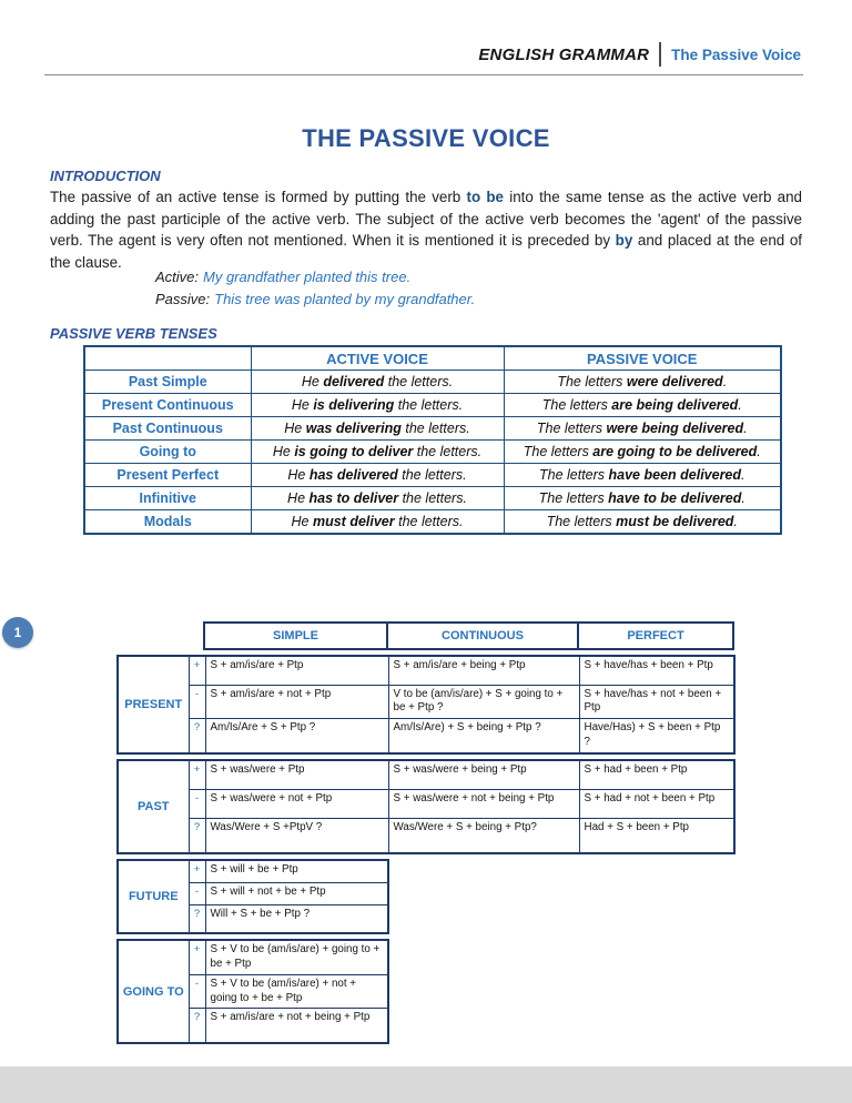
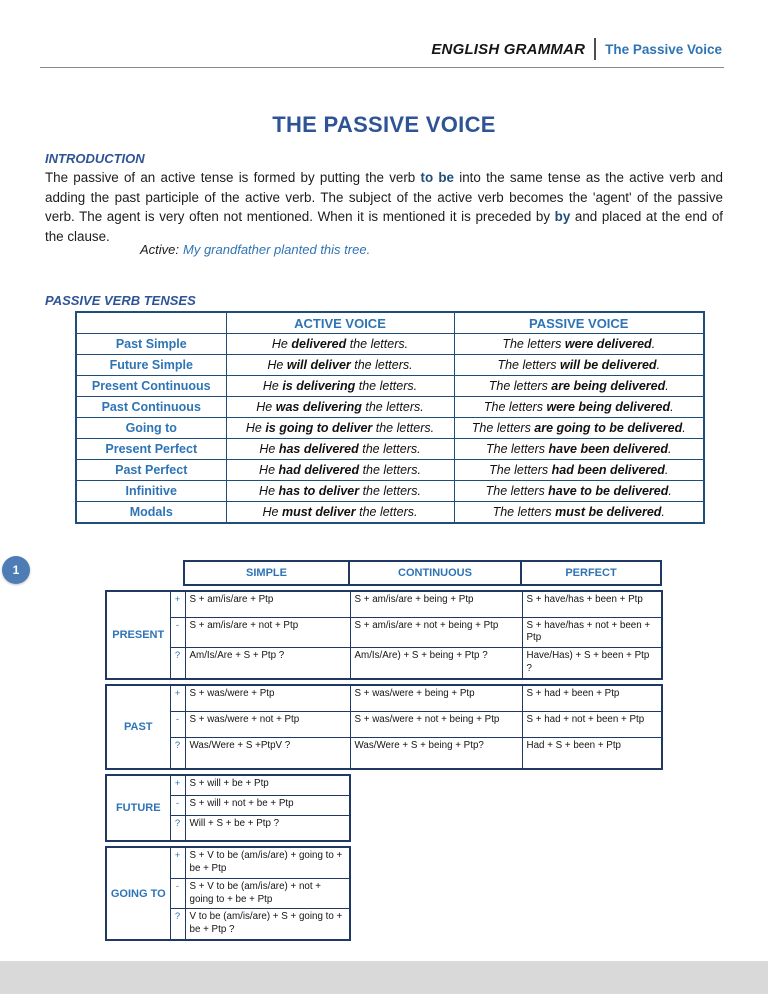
  ENGLISH GRAMMAR
  The Passive Voice
  THE PASSIVE VOICE
  INTRODUCTION
  The passive of an active tense is formed by putting the verb to be into the same tense as the active verb and adding the past participle of the active verb. The subject of the active verb becomes the 'agent' of the passive verb. The agent is very often not mentioned. When it is mentioned it is preceded by by and placed at the end of the clause.
  Active: My grandfather planted this tree.
- Passive: This tree was planted by my grandfather.
  PASSIVE VERB TENSES
  	ACTIVE VOICE	PASSIVE VOICE
  Past Simple	He delivered the letters.	The letters were delivered.
+ Future Simple	He will deliver the letters.	The letters will be delivered.
  Present Continuous	He is delivering the letters.	The letters are being delivered.
  Past Continuous	He was delivering the letters.	The letters were being delivered.
  Going to	He is going to deliver the letters.	The letters are going to be delivered.
  Present Perfect	He has delivered the letters.	The letters have been delivered.
+ Past Perfect	He had delivered the letters.	The letters had been delivered.
  Infinitive	He has to deliver the letters.	The letters have to be delivered.
  Modals	He must deliver the letters.	The letters must be delivered.
  1
  	SIMPLE	CONTINUOUS	PERFECT
  PRESENT	+	S + am/is/are + Ptp	S + am/is/are + being + Ptp	S + have/has + been + Ptp
- -	S + am/is/are + not + Ptp	V to be (am/is/are) + S + going to + be + Ptp ?	S + have/has + not + been + Ptp
+ -	S + am/is/are + not + Ptp	S + am/is/are + not + being + Ptp	S + have/has + not + been + Ptp
  ?	Am/Is/Are + S + Ptp ?	Am/Is/Are) + S + being + Ptp ?	Have/Has) + S + been + Ptp ?
  PAST	+	S + was/were + Ptp	S + was/were + being + Ptp	S + had + been + Ptp
  -	S + was/were + not + Ptp	S + was/were + not + being + Ptp	S + had + not + been + Ptp
  ?	Was/Were + S +PtpV ?	Was/Were + S + being + Ptp?	Had + S + been + Ptp
  FUTURE	+	S + will + be + Ptp
  -	S + will + not + be + Ptp
  ?	Will + S + be + Ptp ?
  GOING TO	+	S + V to be (am/is/are) + going to + be + Ptp
  -	S + V to be (am/is/are) + not + going to + be + Ptp
- ?	S + am/is/are + not + being + Ptp
+ ?	V to be (am/is/are) + S + going to + be + Ptp ?
